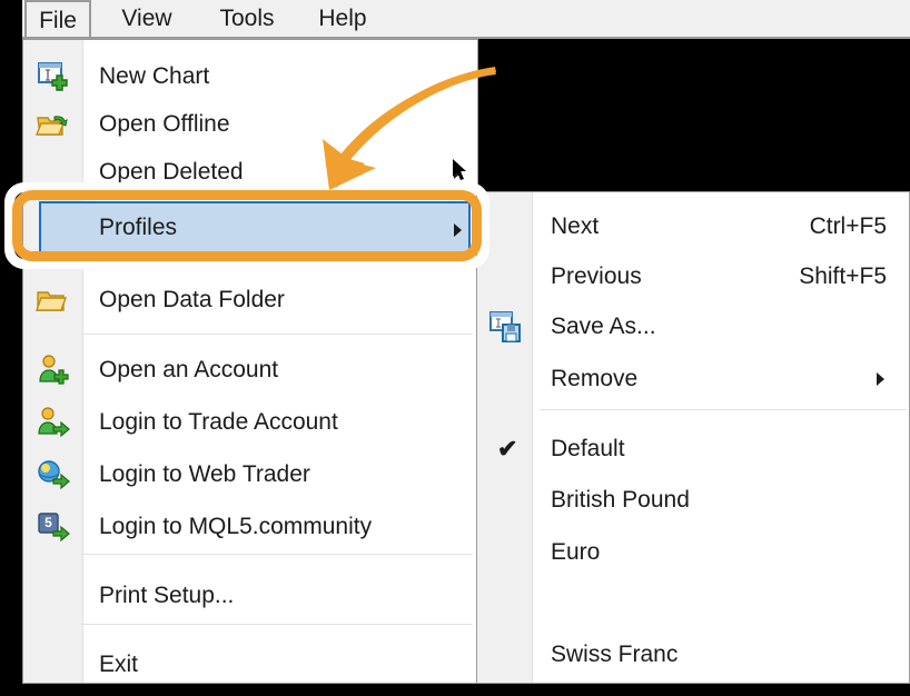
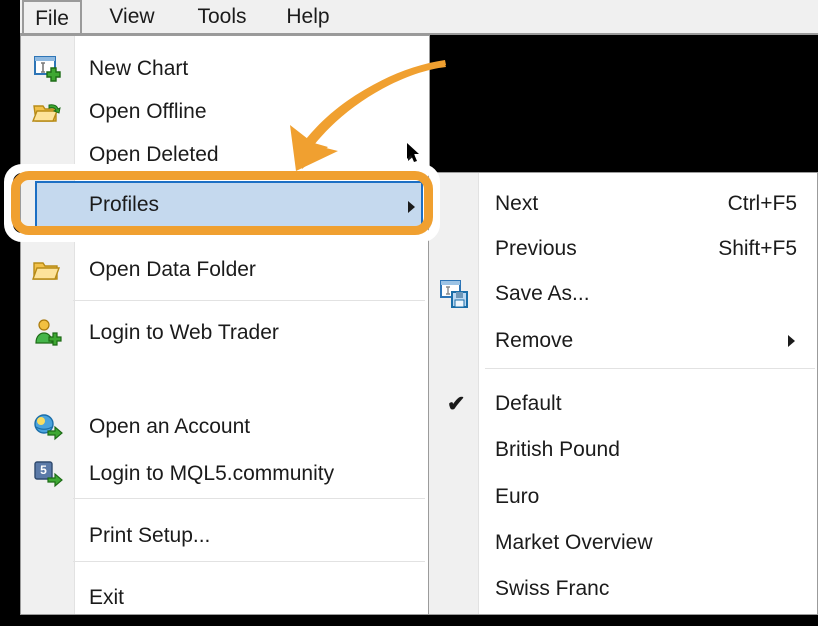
  File
  View
  Tools
  Help
  New Chart
  Open Offline
  Open Deleted
  Profiles
  Open Data Folder
- Open an Account
+ Login to Web Trader
- Login to Trade Account
- Login to Web Trader
+ Open an Account
  5
  Login to MQL5.community
  Print Setup...
  Exit
  Next
  Ctrl+F5
  Previous
  Shift+F5
  Save As...
  Remove
  ✔
  Default
  British Pound
  Euro
+ Market Overview
  Swiss Franc
